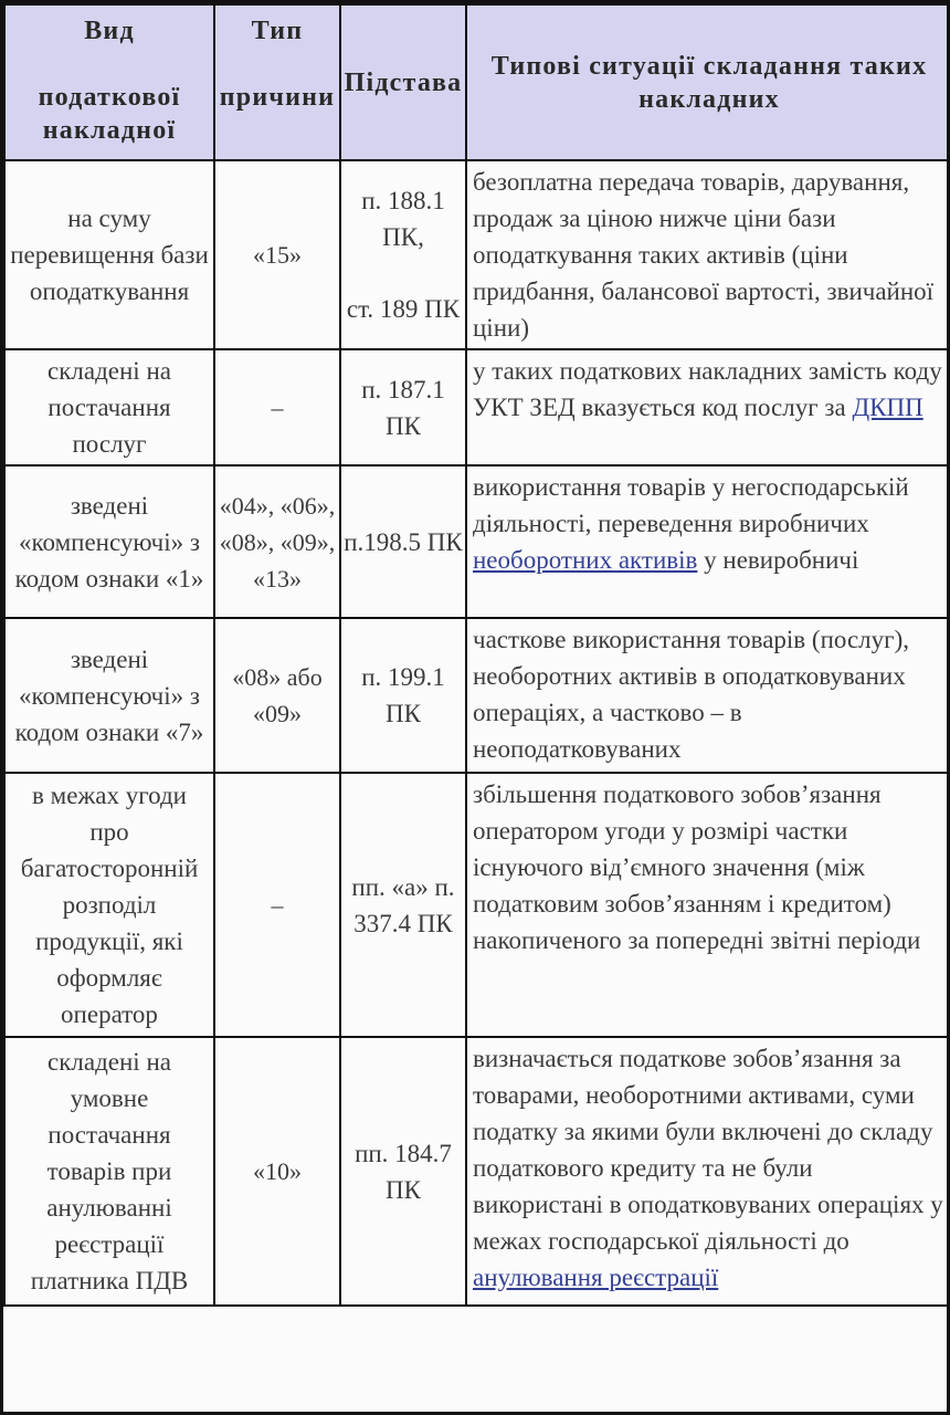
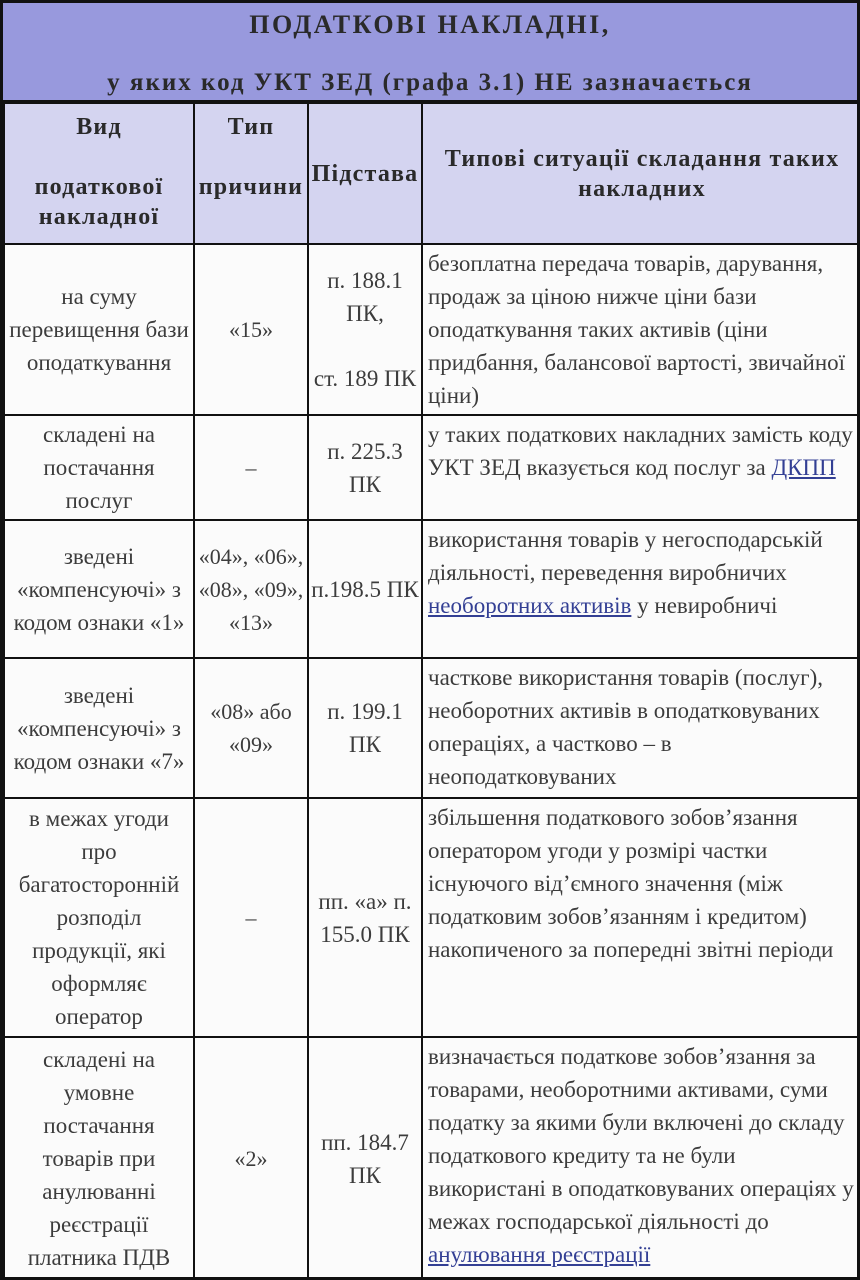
+ ПОДАТКОВІ НАКЛАДНІ,
+ у яких код УКТ ЗЕД (графа 3.1) НЕ зазначається
  Видподаткової накладної	Типпричини	Підстава	Типові ситуації складання таких накладних
  на суму перевищення бази оподаткування	«15»	п. 188.1 ПК,ст. 189 ПК	безоплатна передача товарів, дарування, продаж за ціною нижче ціни бази оподаткування таких активів (ціни придбання, балансової вартості, звичайної ціни)
- складені на постачання послуг	–	п. 187.1 ПК	у таких податкових накладних замість коду УКТ ЗЕД вказується код послуг за ДКПП
+ складені на постачання послуг	–	п. 225.3 ПК	у таких податкових накладних замість коду УКТ ЗЕД вказується код послуг за ДКПП
  зведені «компенсуючі» з кодом ознаки «1»	«04», «06», «08», «09», «13»	п.198.5 ПК	використання товарів у негосподарській діяльності, переведення виробничих необоротних активів у невиробничі
  зведені «компенсуючі» з кодом ознаки «7»	«08» або «09»	п. 199.1 ПК	часткове використання товарів (послуг), необоротних активів в оподатковуваних операціях, а частково – в неоподатковуваних
- в межах угоди про багатосторонній розподіл продукції, які оформляє оператор	–	пп. «а» п. 337.4 ПК	збільшення податкового зобов’язання оператором угоди у розмірі частки існуючого від’ємного значення (між податковим зобов’язанням і кредитом) накопиченого за попередні звітні періоди
+ в межах угоди про багатосторонній розподіл продукції, які оформляє оператор	–	пп. «а» п. 155.0 ПК	збільшення податкового зобов’язання оператором угоди у розмірі частки існуючого від’ємного значення (між податковим зобов’язанням і кредитом) накопиченого за попередні звітні періоди
- складені на умовне постачання товарів при анулюванні реєстрації платника ПДВ	«10»	пп. 184.7 ПК	визначається податкове зобов’язання за товарами, необоротними активами, суми податку за якими були включені до складу податкового кредиту та не були використані в оподатковуваних операціях у межах господарської діяльності до анулювання реєстрації
+ складені на умовне постачання товарів при анулюванні реєстрації платника ПДВ	«2»	пп. 184.7 ПК	визначається податкове зобов’язання за товарами, необоротними активами, суми податку за якими були включені до складу податкового кредиту та не були використані в оподатковуваних операціях у межах господарської діяльності до анулювання реєстрації
